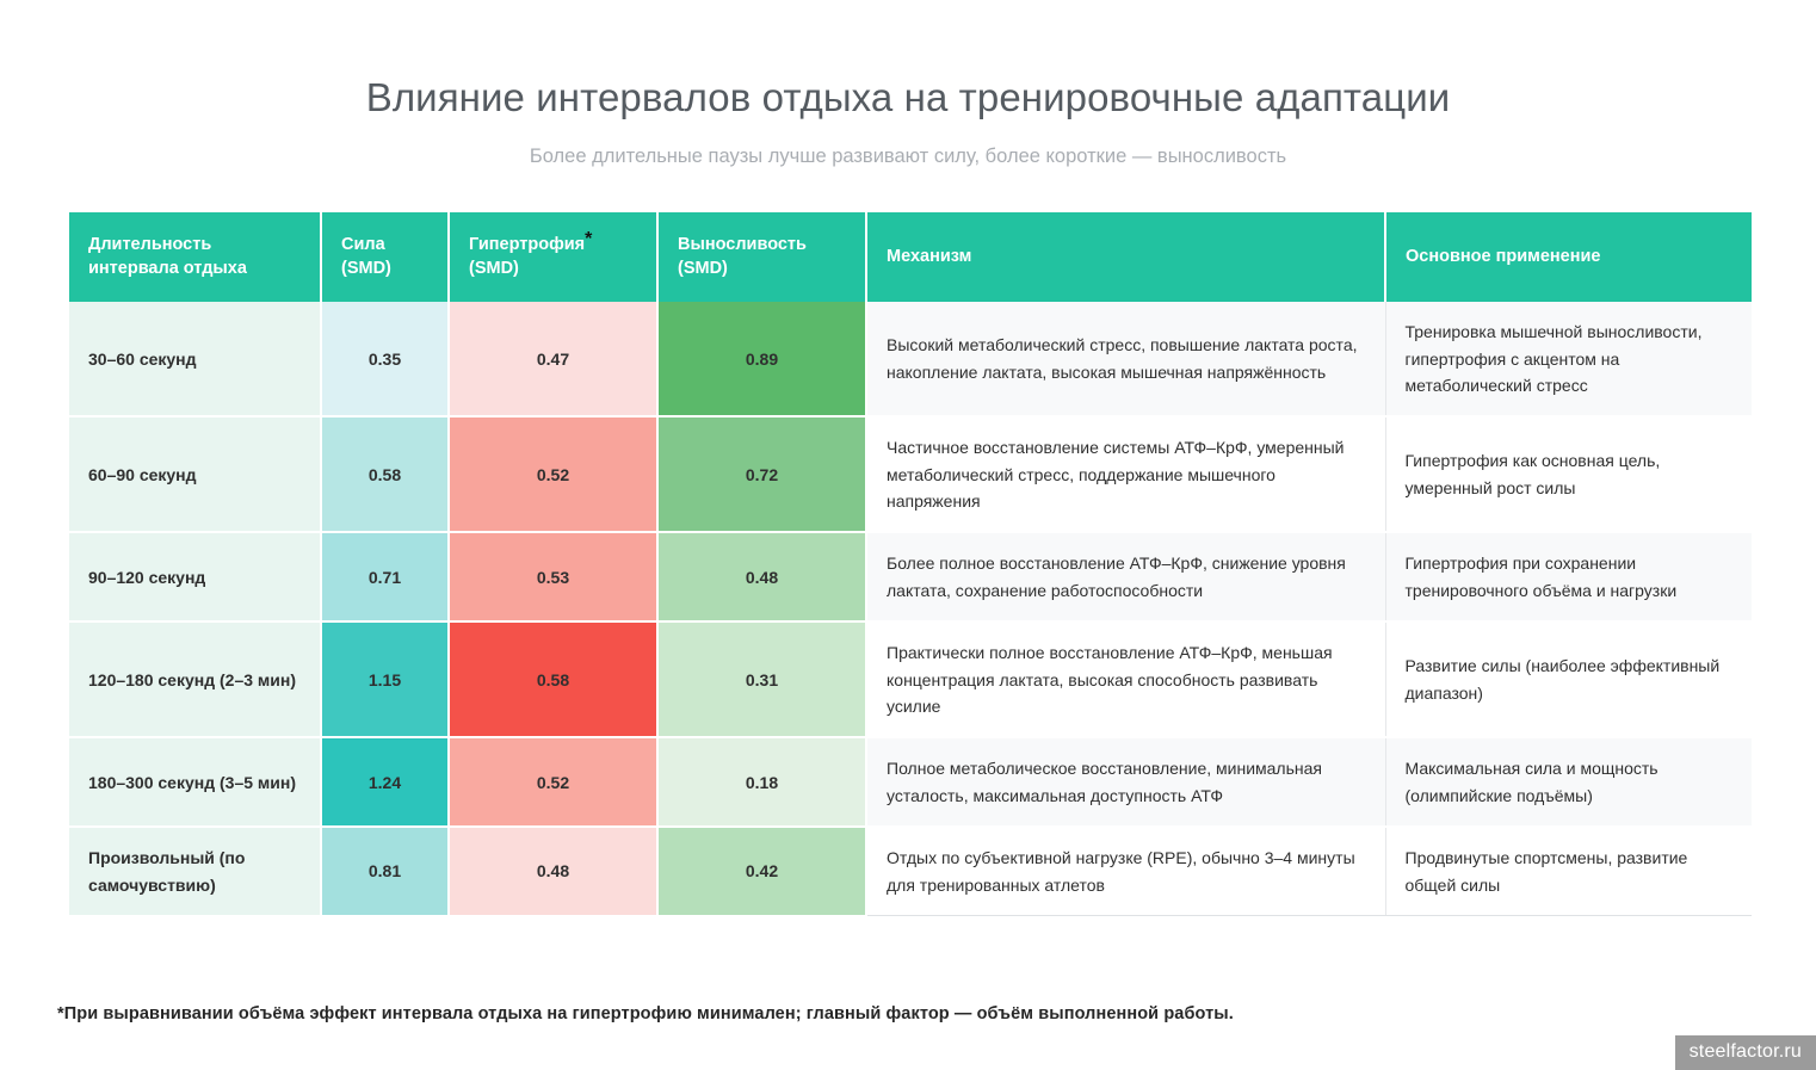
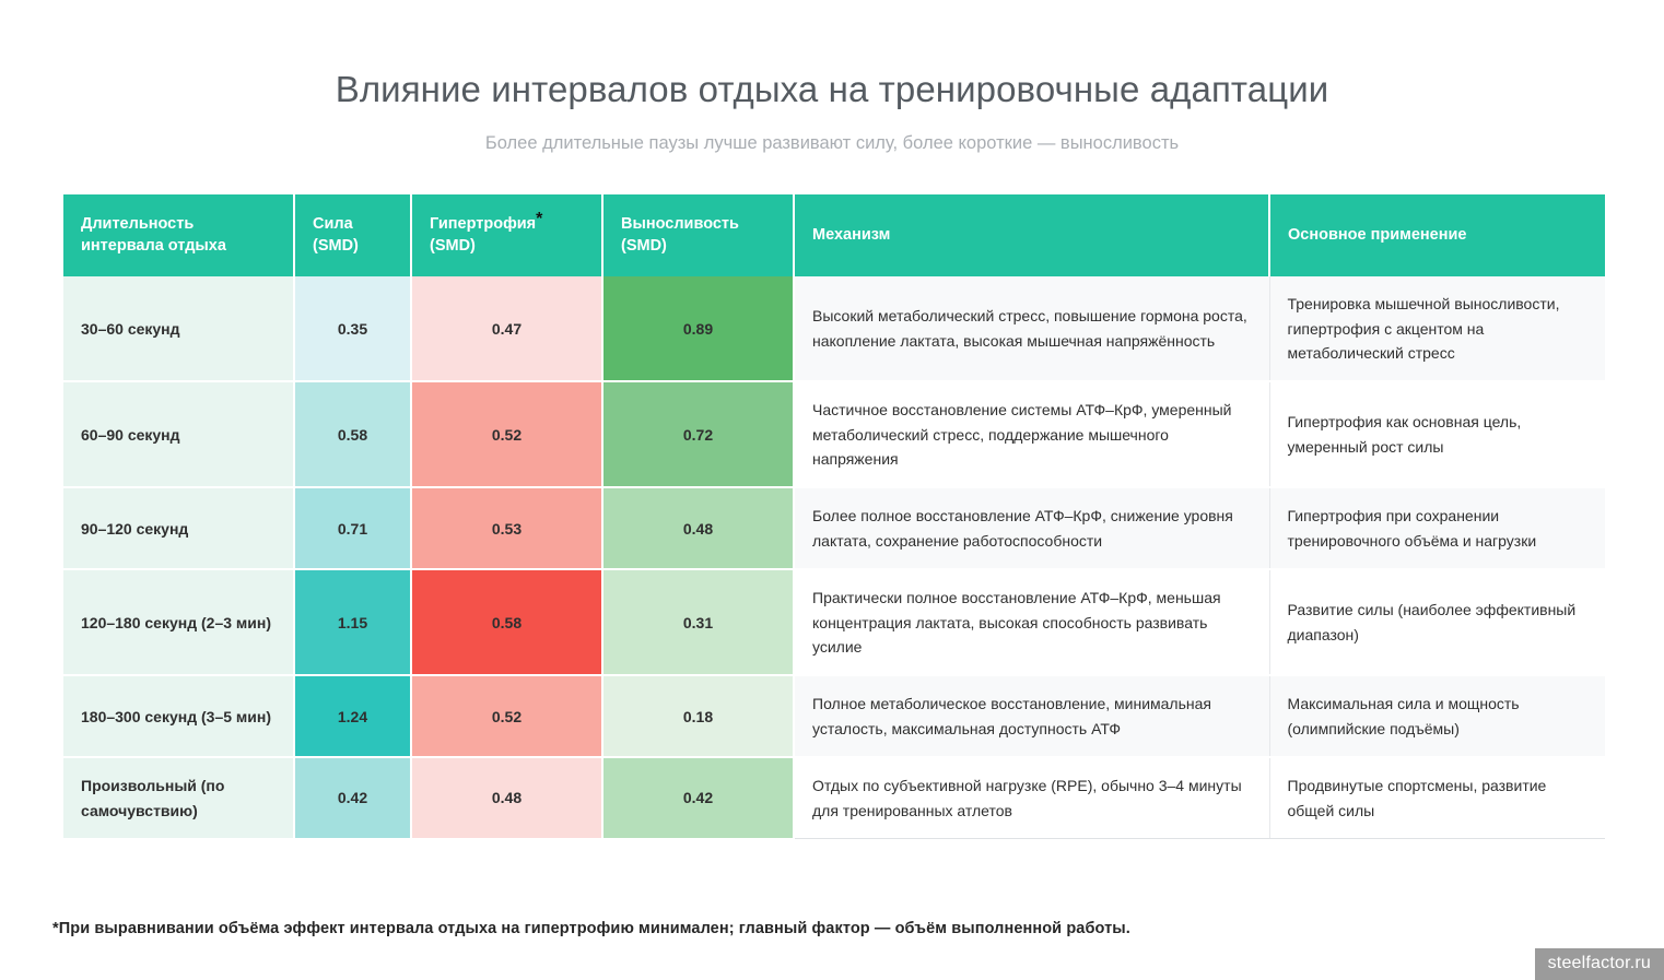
  Влияние интервалов отдыха на тренировочные адаптации
  Более длительные паузы лучше развивают силу, более короткие — выносливость
  Длительность интервала отдыха	Сила (SMD)	Гипертрофия* (SMD)	Выносливость (SMD)	Механизм	Основное применение
- 30–60 секунд	0.35	0.47	0.89	Высокий метаболический стресс, повышение лактата роста, накопление лактата, высокая мышечная напряжённость	Тренировка мышечной выносливости, гипертрофия с акцентом на метаболический стресс
+ 30–60 секунд	0.35	0.47	0.89	Высокий метаболический стресс, повышение гормона роста, накопление лактата, высокая мышечная напряжённость	Тренировка мышечной выносливости, гипертрофия с акцентом на метаболический стресс
  60–90 секунд	0.58	0.52	0.72	Частичное восстановление системы АТФ–КрФ, умеренный метаболический стресс, поддержание мышечного напряжения	Гипертрофия как основная цель, умеренный рост силы
  90–120 секунд	0.71	0.53	0.48	Более полное восстановление АТФ–КрФ, снижение уровня лактата, сохранение работоспособности	Гипертрофия при сохранении тренировочного объёма и нагрузки
  120–180 секунд (2–3 мин)	1.15	0.58	0.31	Практически полное восстановление АТФ–КрФ, меньшая концентрация лактата, высокая способность развивать усилие	Развитие силы (наиболее эффективный диапазон)
  180–300 секунд (3–5 мин)	1.24	0.52	0.18	Полное метаболическое восстановление, минимальная усталость, максимальная доступность АТФ	Максимальная сила и мощность (олимпийские подъёмы)
- Произвольный (по самочувствию)	0.81	0.48	0.42	Отдых по субъективной нагрузке (RPE), обычно 3–4 минуты для тренированных атлетов	Продвинутые спортсмены, развитие общей силы
+ Произвольный (по самочувствию)	0.42	0.48	0.42	Отдых по субъективной нагрузке (RPE), обычно 3–4 минуты для тренированных атлетов	Продвинутые спортсмены, развитие общей силы
  *При выравнивании объёма эффект интервала отдыха на гипертрофию минимален; главный фактор — объём выполненной работы.
  steelfactor.ru
